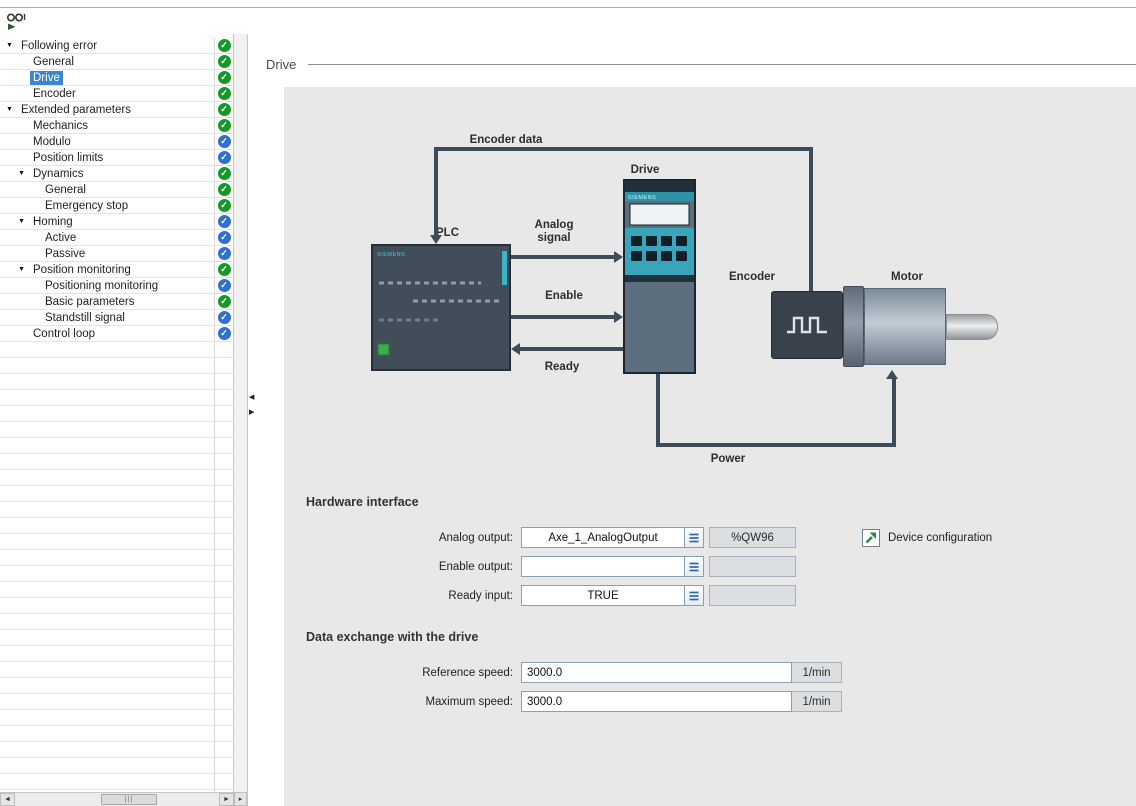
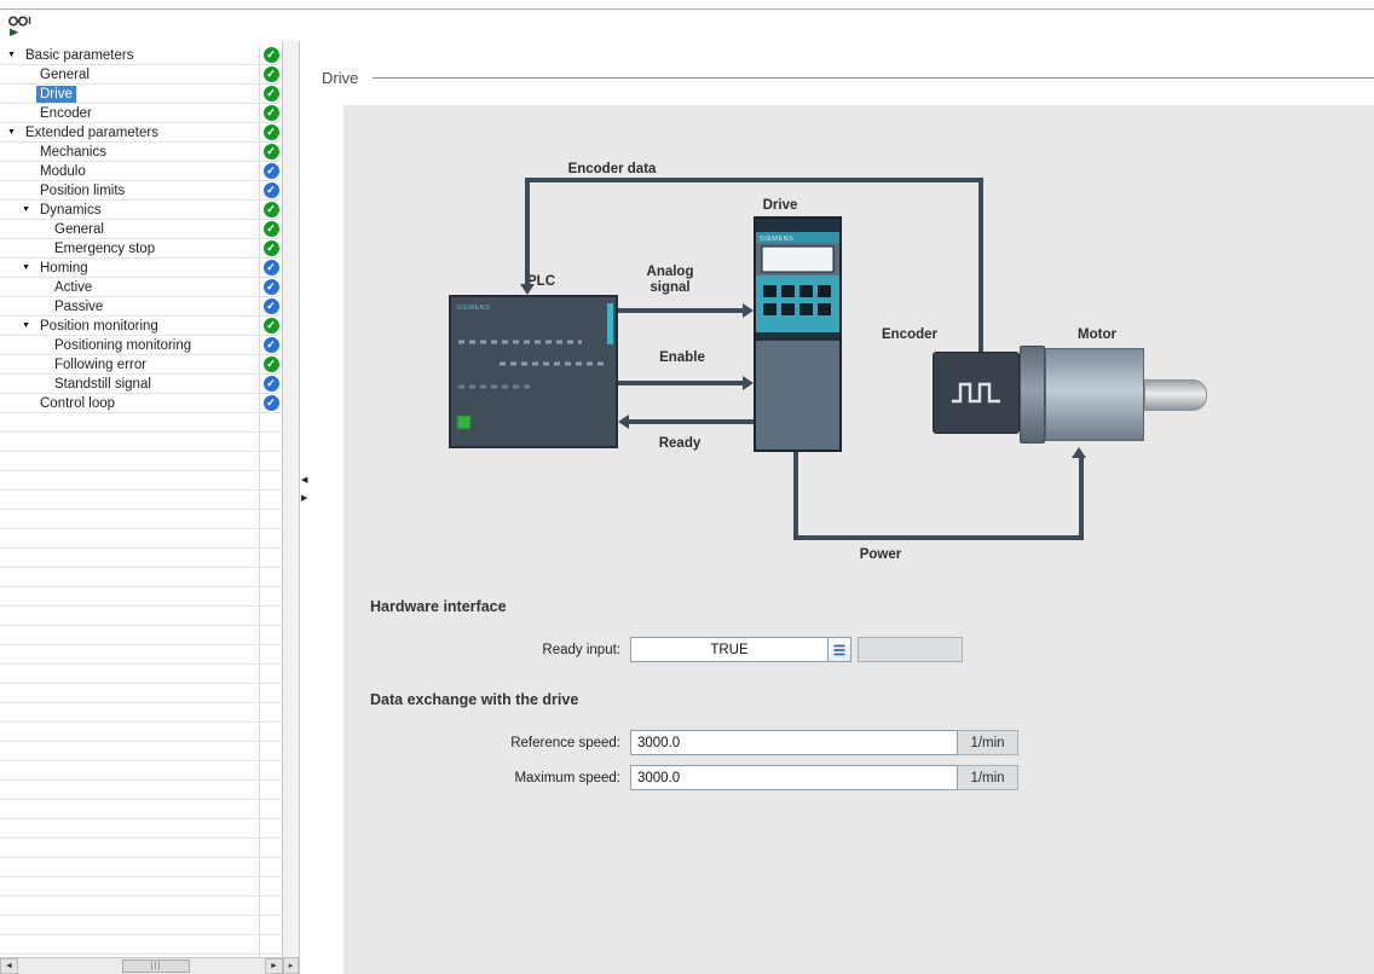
- Following error
+ Basic parameters
  ✓
  General
  ✓
  Drive
  ✓
  Encoder
  ✓
  Extended parameters
  ✓
  Mechanics
  ✓
  Modulo
  ✓
  Position limits
  ✓
  Dynamics
  ✓
  General
  ✓
  Emergency stop
  ✓
  Homing
  ✓
  Active
  ✓
  Passive
  ✓
  Position monitoring
  ✓
  Positioning monitoring
  ✓
- Basic parameters
+ Following error
  ✓
  Standstill signal
  ✓
  Control loop
  ✓
  Drive
  Encoder data
  Drive
  PLC
  Analog
  signal
  Enable
  Ready
  Encoder
  Motor
  Power
  Hardware interface
- Analog output:
- Axe_1_AnalogOutput
- %QW96
- Device configuration
- Enable output:
  Ready input:
  TRUE
  Data exchange with the drive
  Reference speed:
  3000.0
  1/min
  Maximum speed:
  3000.0
  1/min
